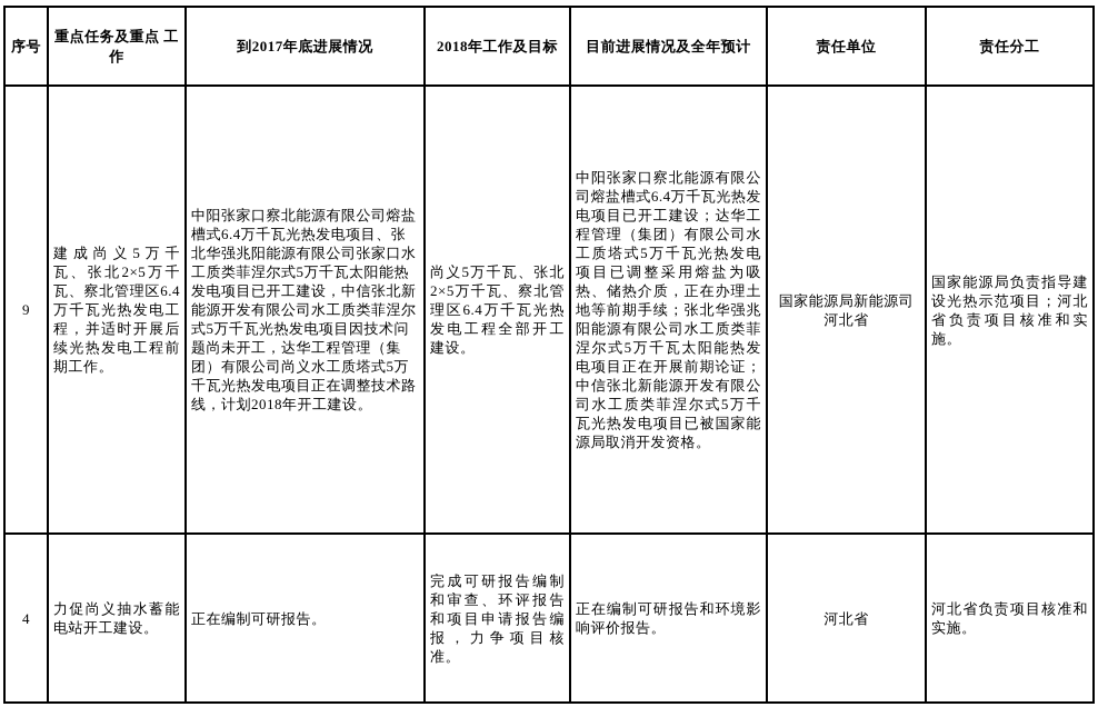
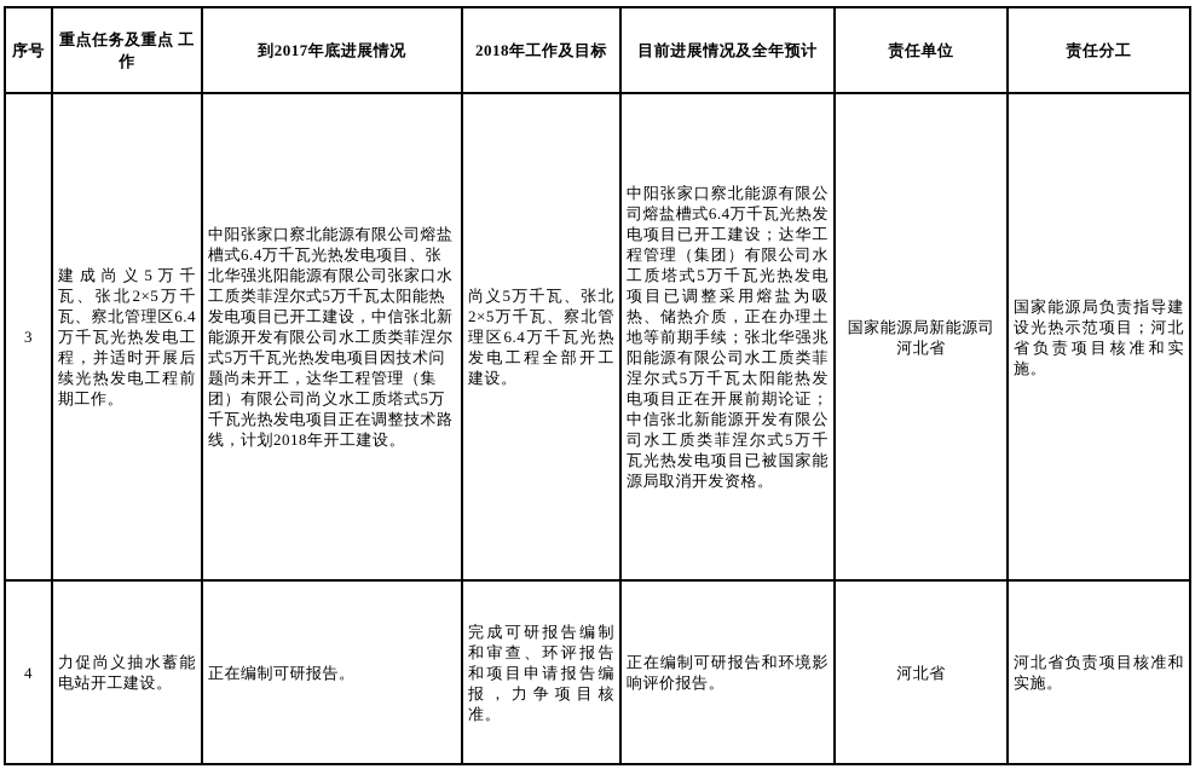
  序号	重点任务及重点 工作	到2017年底进展情况	2018年工作及目标	目前进展情况及全年预计	责任单位	责任分工
- 9	建成尚义5万千瓦、张北2×5万千瓦、察北管理区6.4万千瓦光热发电工程，并适时开展后续光热发电工程前期工作。	中阳张家口察北能源有限公司熔盐槽式6.4万千瓦光热发电项目、张北华强兆阳能源有限公司张家口水工质类菲涅尔式5万千瓦太阳能热发电项目已开工建设，中信张北新能源开发有限公司水工质类菲涅尔式5万千瓦光热发电项目因技术问题尚未开工，达华工程管理（集团）有限公司尚义水工质塔式5万千瓦光热发电项目正在调整技术路线，计划2018年开工建设。	尚义5万千瓦、张北2×5万千瓦、察北管理区6.4万千瓦光热发电工程全部开工建设。	中阳张家口察北能源有限公司熔盐槽式6.4万千瓦光热发电项目已开工建设；达华工程管理（集团）有限公司水工质塔式5万千瓦光热发电项目已调整采用熔盐为吸热、储热介质，正在办理土地等前期手续；张北华强兆阳能源有限公司水工质类菲涅尔式5万千瓦太阳能热发电项目正在开展前期论证；中信张北新能源开发有限公司水工质类菲涅尔式5万千瓦光热发电项目已被国家能源局取消开发资格。	国家能源局新能源司 河北省	国家能源局负责指导建设光热示范项目；河北省负责项目核准和实施。
+ 3	建成尚义5万千瓦、张北2×5万千瓦、察北管理区6.4万千瓦光热发电工程，并适时开展后续光热发电工程前期工作。	中阳张家口察北能源有限公司熔盐槽式6.4万千瓦光热发电项目、张北华强兆阳能源有限公司张家口水工质类菲涅尔式5万千瓦太阳能热发电项目已开工建设，中信张北新能源开发有限公司水工质类菲涅尔式5万千瓦光热发电项目因技术问题尚未开工，达华工程管理（集团）有限公司尚义水工质塔式5万千瓦光热发电项目正在调整技术路线，计划2018年开工建设。	尚义5万千瓦、张北2×5万千瓦、察北管理区6.4万千瓦光热发电工程全部开工建设。	中阳张家口察北能源有限公司熔盐槽式6.4万千瓦光热发电项目已开工建设；达华工程管理（集团）有限公司水工质塔式5万千瓦光热发电项目已调整采用熔盐为吸热、储热介质，正在办理土地等前期手续；张北华强兆阳能源有限公司水工质类菲涅尔式5万千瓦太阳能热发电项目正在开展前期论证；中信张北新能源开发有限公司水工质类菲涅尔式5万千瓦光热发电项目已被国家能源局取消开发资格。	国家能源局新能源司 河北省	国家能源局负责指导建设光热示范项目；河北省负责项目核准和实施。
  4	力促尚义抽水蓄能电站开工建设。	正在编制可研报告。	完成可研报告编制和审查、环评报告和项目申请报告编报，力争项目核准。	正在编制可研报告和环境影响评价报告。	河北省	河北省负责项目核准和实施。
